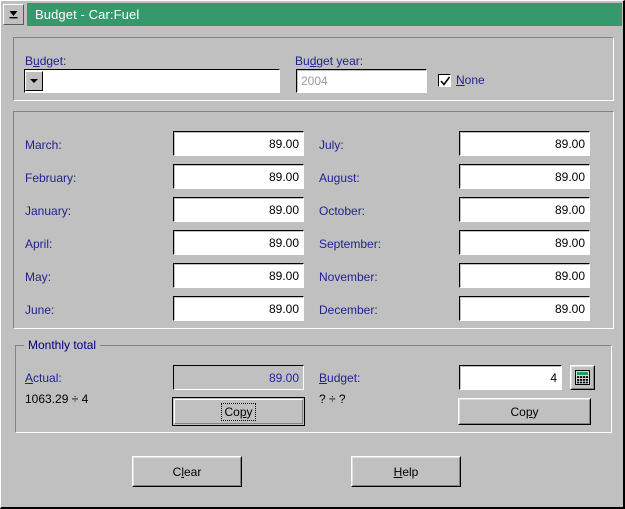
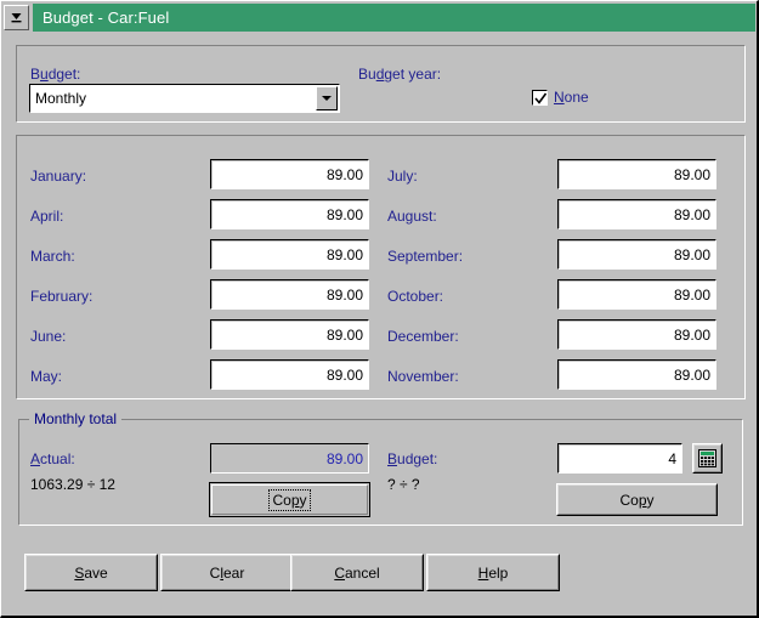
  Budget - Car:Fuel
  Budget:
+ Monthly
  Budget year:
- 2004
  None
- March:
+ January:
  89.00
- February:
+ April:
  89.00
- January:
+ March:
  89.00
- April:
+ February:
  89.00
- May:
+ June:
  89.00
- June:
+ May:
  89.00
  July:
  89.00
  August:
  89.00
- October:
+ September:
  89.00
- September:
+ October:
  89.00
- November:
+ December:
  89.00
- December:
+ November:
  89.00
  Monthly total
  Actual:
- 1063.29 ÷ 4
+ 1063.29 ÷ 12
  89.00
  Copy
  Budget:
  ? ÷ ?
  4
  Copy
+ Save
  Clear
+ Cancel
  Help
